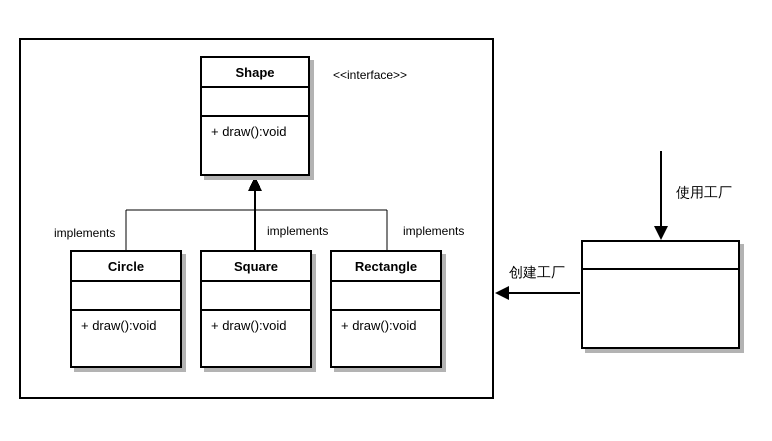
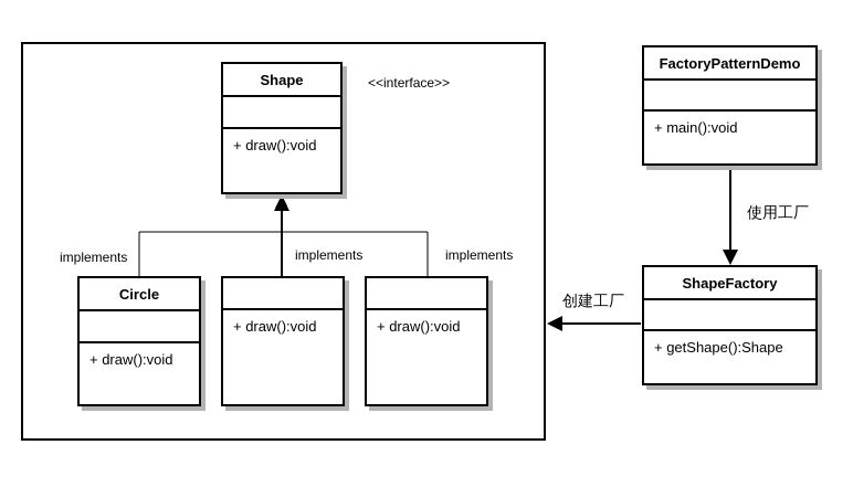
  Shape
  + draw():void
  <<interface>>
  Circle
  + draw():void
- Square
  + draw():void
- Rectangle
  + draw():void
  implements
  implements
  implements
+ FactoryPatternDemo
+ + main():void
+ ShapeFactory
+ + getShape():Shape
  使用工厂
  创建工厂
